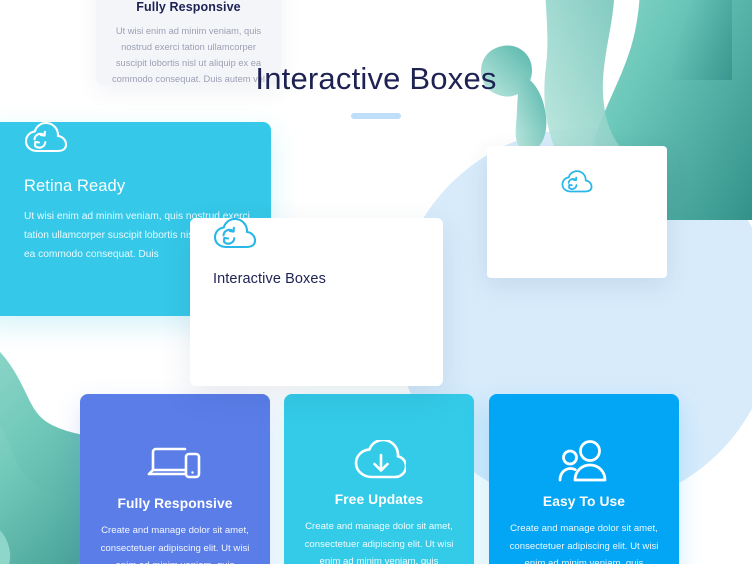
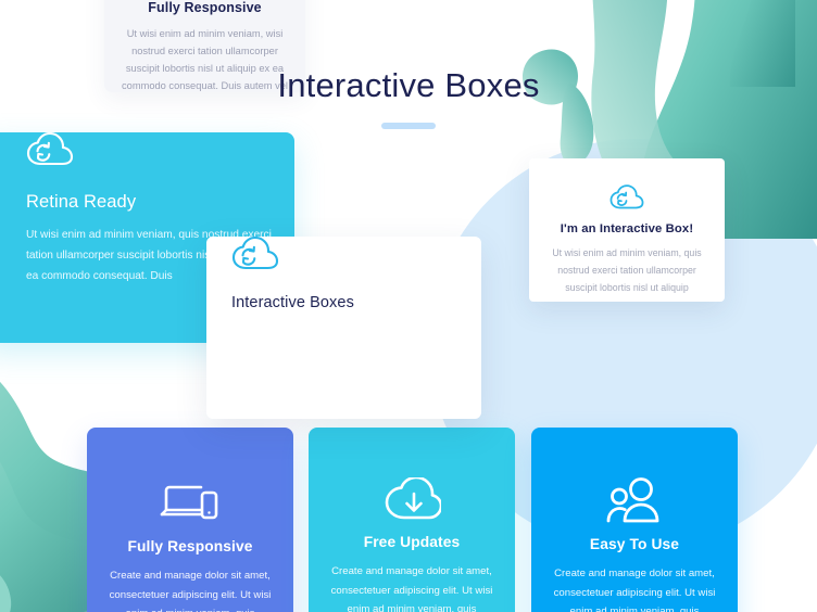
  Fully Responsive
- Ut wisi enim ad minim veniam, quis nostrud exerci tation ullamcorper suscipit lobortis nisl ut aliquip ex ea commodo consequat. Duis autem vel
+ Ut wisi enim ad minim veniam, wisi nostrud exerci tation ullamcorper suscipit lobortis nisl ut aliquip ex ea commodo consequat. Duis autem vel
  Interactive Boxes
  Retina Ready
  Ut wisi enim ad minim veniam, quis nostrud exerci tation ullamcorper suscipit lobortis ni ea commodo consequat. Duis
  Interactive Boxes
+ I'm an Interactive Box!
+ Ut wisi enim ad minim veniam, quis nostrud exerci tation ullamcorper suscipit lobortis nisl ut aliquip
  Fully Responsive
  Create and manage dolor sit amet, consectetuer adipiscing elit. Ut wisi
  Free Updates
  Create and manage dolor sit amet, consectetuer adipiscing elit. Ut wisi enim ad minim veniam, quis
  Easy To Use
  Create and manage dolor sit amet, consectetuer adipiscing elit. Ut wisi
